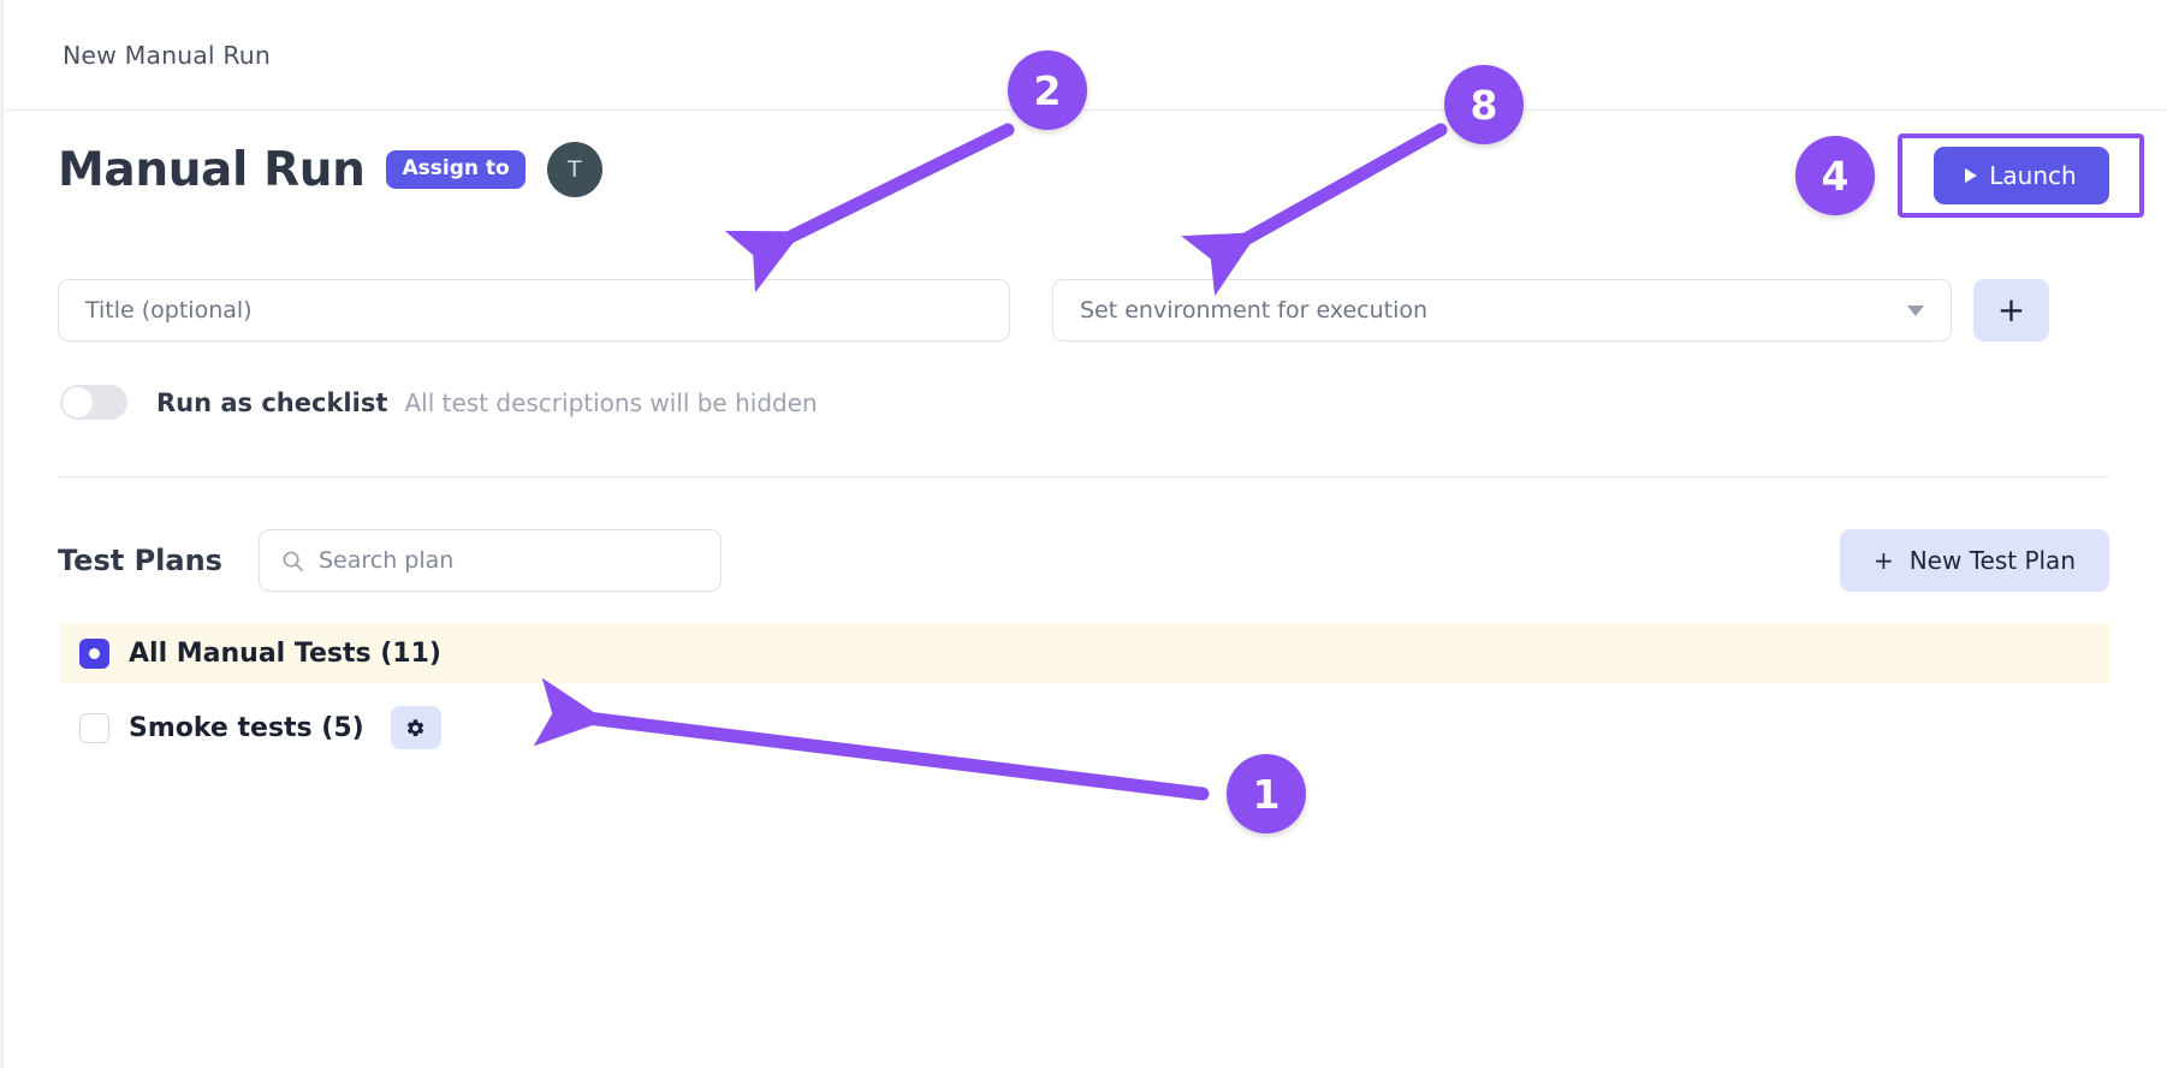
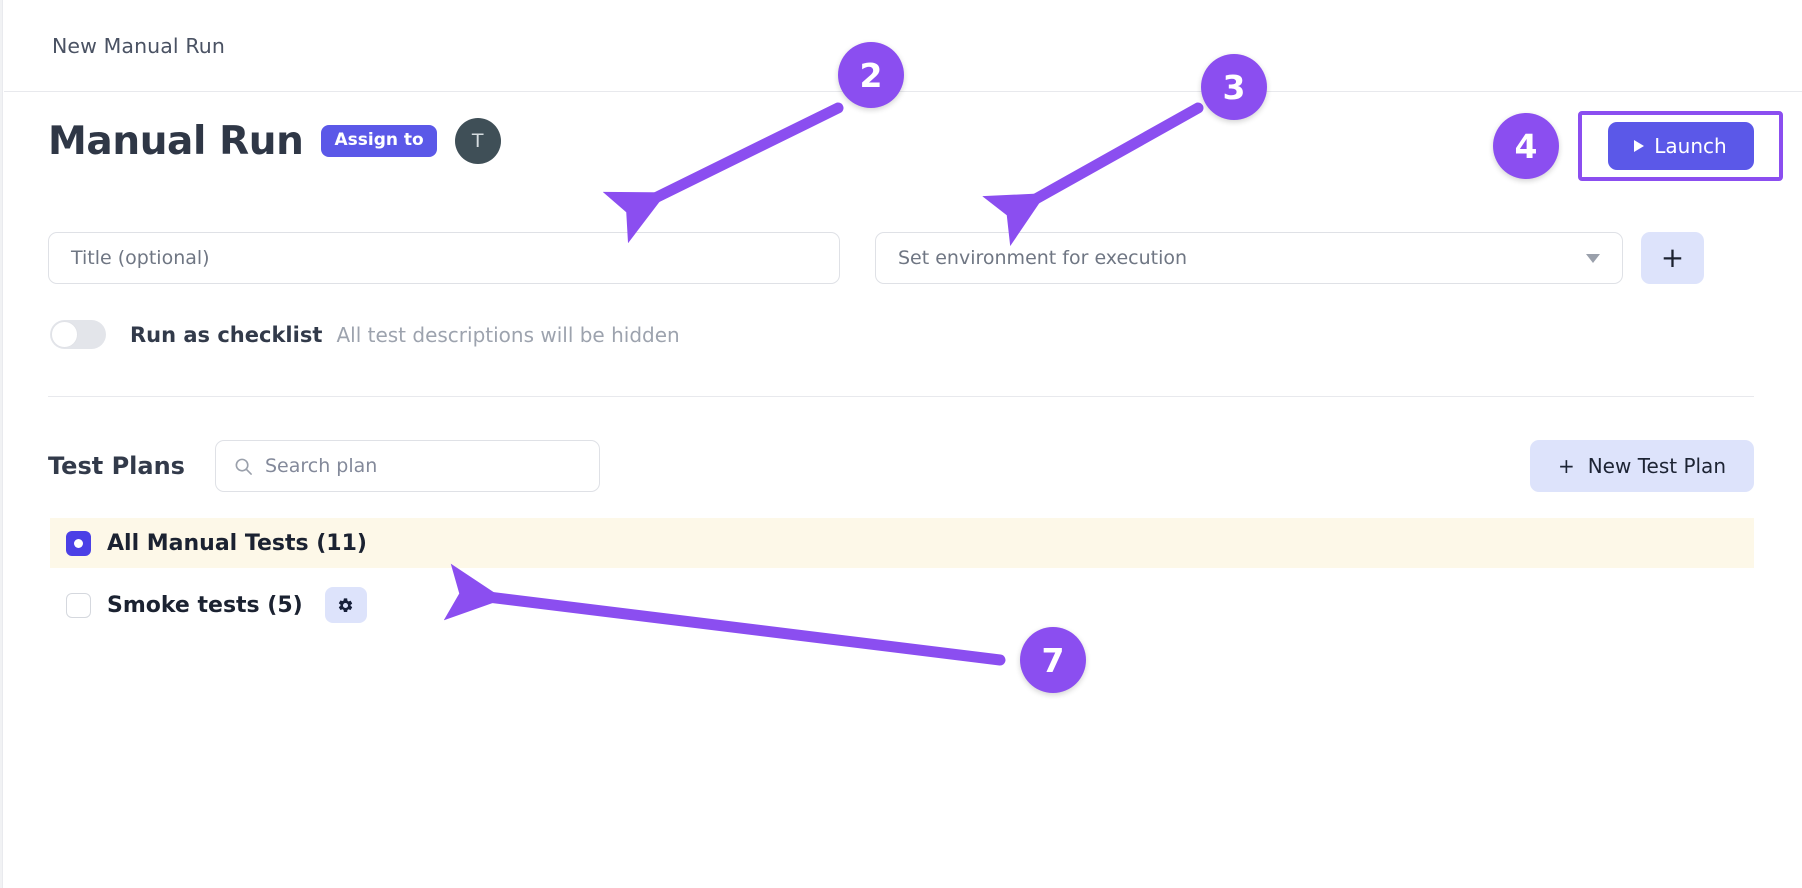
  New Manual Run
  Manual Run
  Assign to
  T
  Launch
  Title (optional)
  Set environment for execution
  +
  Run as checklist All test descriptions will be hidden
  Test Plans
  Search plan
  +
  New Test Plan
  All Manual Tests (11)
  Smoke tests (5)
- 1
+ 7
  2
- 8
+ 3
  4
